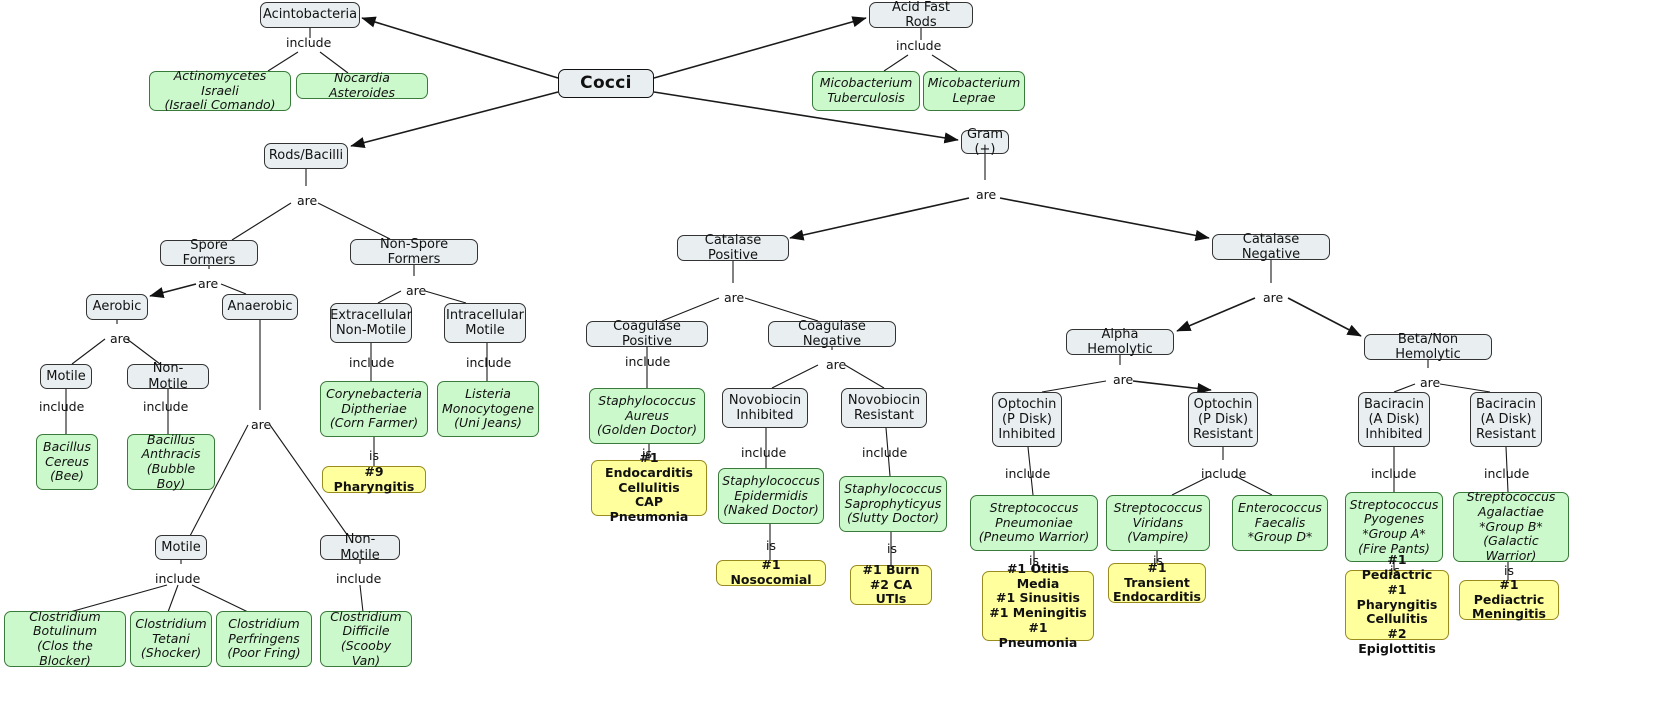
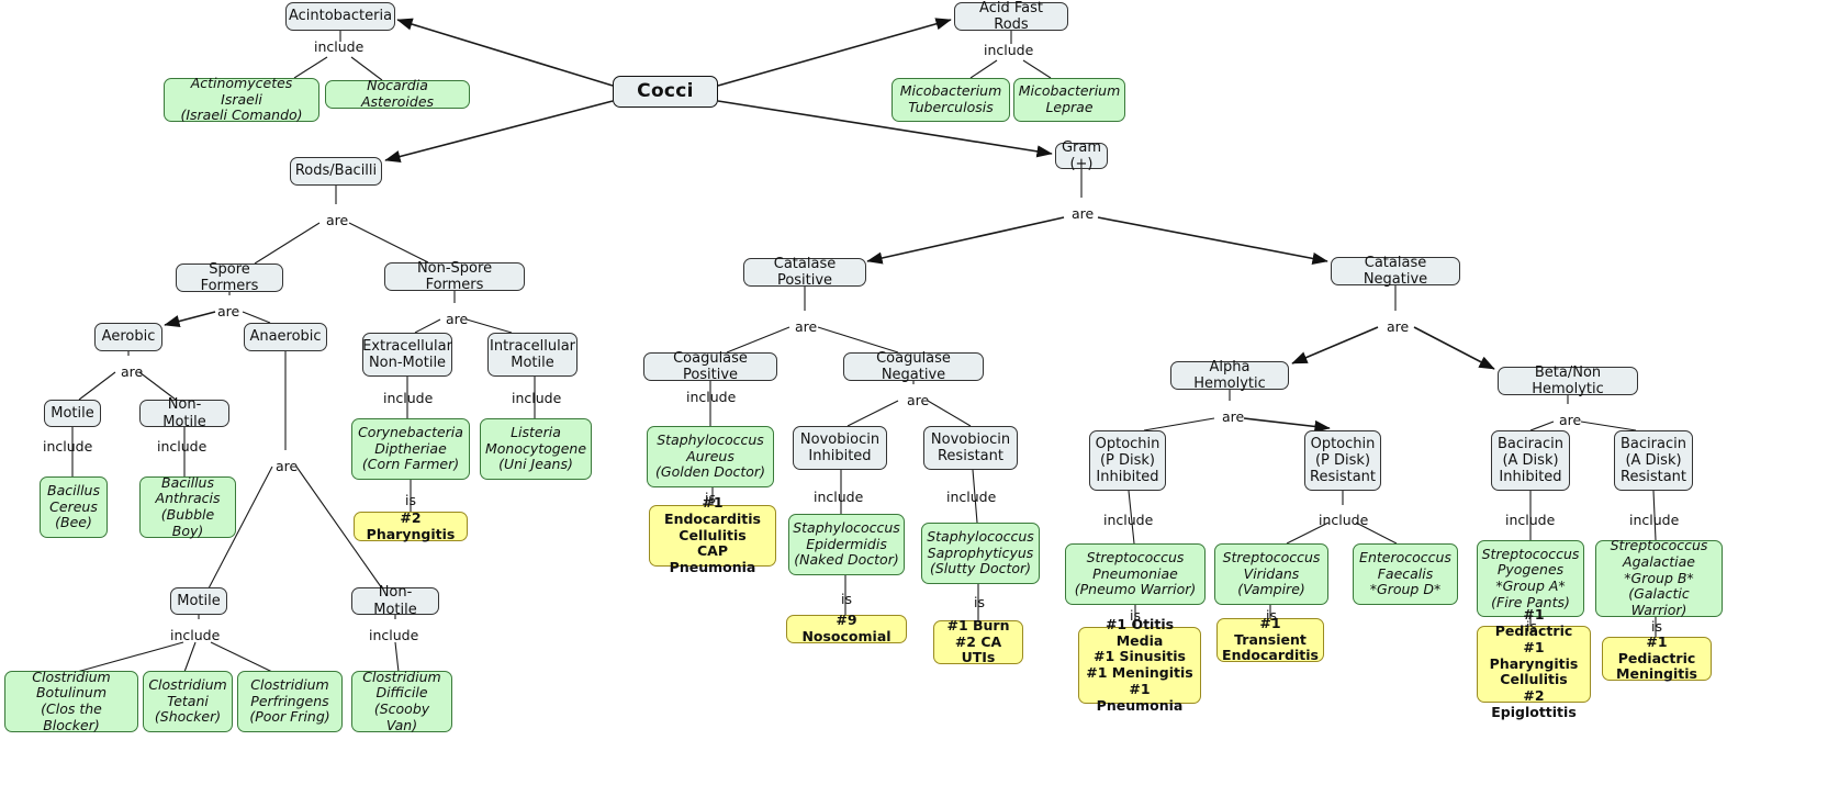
  Acintobacteria
  Acid Fast Rods
  Cocci
  Actinomycetes Israeli
  (Israeli Comando)
  Nocardia Asteroides
  Micobacterium
  Tuberculosis
  Micobacterium
  Leprae
  Rods/Bacilli
  Gram (+)
  Spore Formers
  Non-Spore Formers
  Catalase Positive
  Catalase Negative
  Aerobic
  Anaerobic
  Extracellular
  Non-Motile
  Intracellular
  Motile
  Coagulase Positive
  Coagulase Negative
  Alpha Hemolytic
  Beta/Non Hemolytic
  Motile
  Non-Motile
  Novobiocin
  Inhibited
  Novobiocin
  Resistant
  Optochin
  (P Disk)
  Inhibited
  Optochin
  (P Disk)
  Resistant
  Baciracin
  (A Disk)
  Inhibited
  Baciracin
  (A Disk)
  Resistant
  Bacillus
  Cereus
  (Bee)
  Bacillus
  Anthracis
  (Bubble Boy)
  Corynebacteria
  Diptheriae
  (Corn Farmer)
  Listeria
  Monocytogene
  (Uni Jeans)
- #9 Pharyngitis
+ #2 Pharyngitis
  Staphylococcus
  Aureus
  (Golden Doctor)
  #1 Endocarditis
  Cellulitis
  CAP Pneumonia
  Staphylococcus
  Epidermidis
  (Naked Doctor)
- #1 Nosocomial
+ #9 Nosocomial
  Staphylococcus
  Saprophyticyus
  (Slutty Doctor)
  #1 Burn
  #2 CA UTIs
  Streptococcus
  Pneumoniae
  (Pneumo Warrior)
  #1 Otitis Media
  #1 Sinusitis
  #1 Meningitis
  #1 Pneumonia
  Streptococcus
  Viridans
  (Vampire)
  #1 Transient
  Endocarditis
  Enterococcus
  Faecalis
  *Group D*
  Streptococcus
  Pyogenes
  *Group A*
  (Fire Pants)
  #1 Pediactric
  #1 Pharyngitis
  Cellulitis
  #2 Epiglottitis
  Streptococcus
  Agalactiae
  *Group B*
  (Galactic Warrior)
  #1 Pediactric
  Meningitis
  Motile
  Non-Motile
  Clostridium
  Botulinum
  (Clos the Blocker)
  Clostridium
  Tetani
  (Shocker)
  Clostridium
  Perfringens
  (Poor Fring)
  Clostridium
  Difficile
  (Scooby Van)
  include
  include
  are
  are
  are
  are
  are
  are
  are
  are
  are
  are
  include
  include
  include
  include
  include
  are
  include
  include
  include
  include
  include
  include
  include
  include
  is
  is
  is
  is
  is
  is
  is
  is
